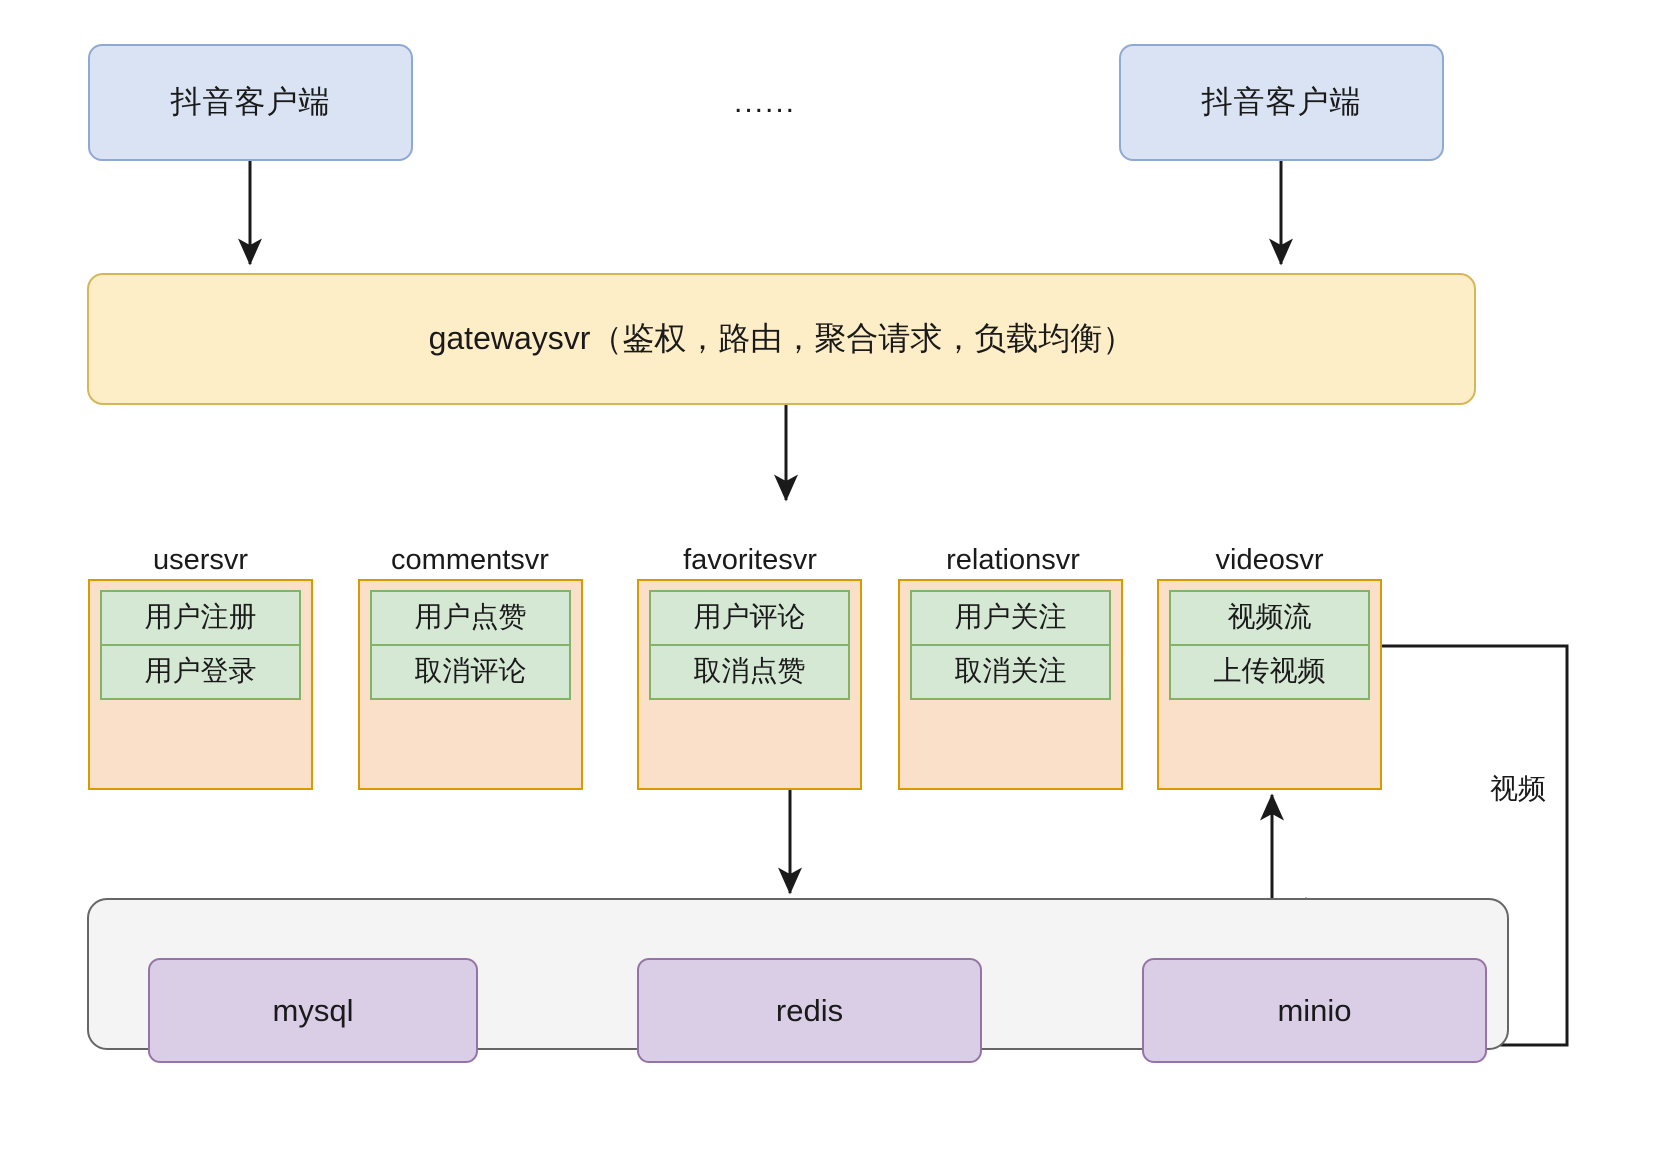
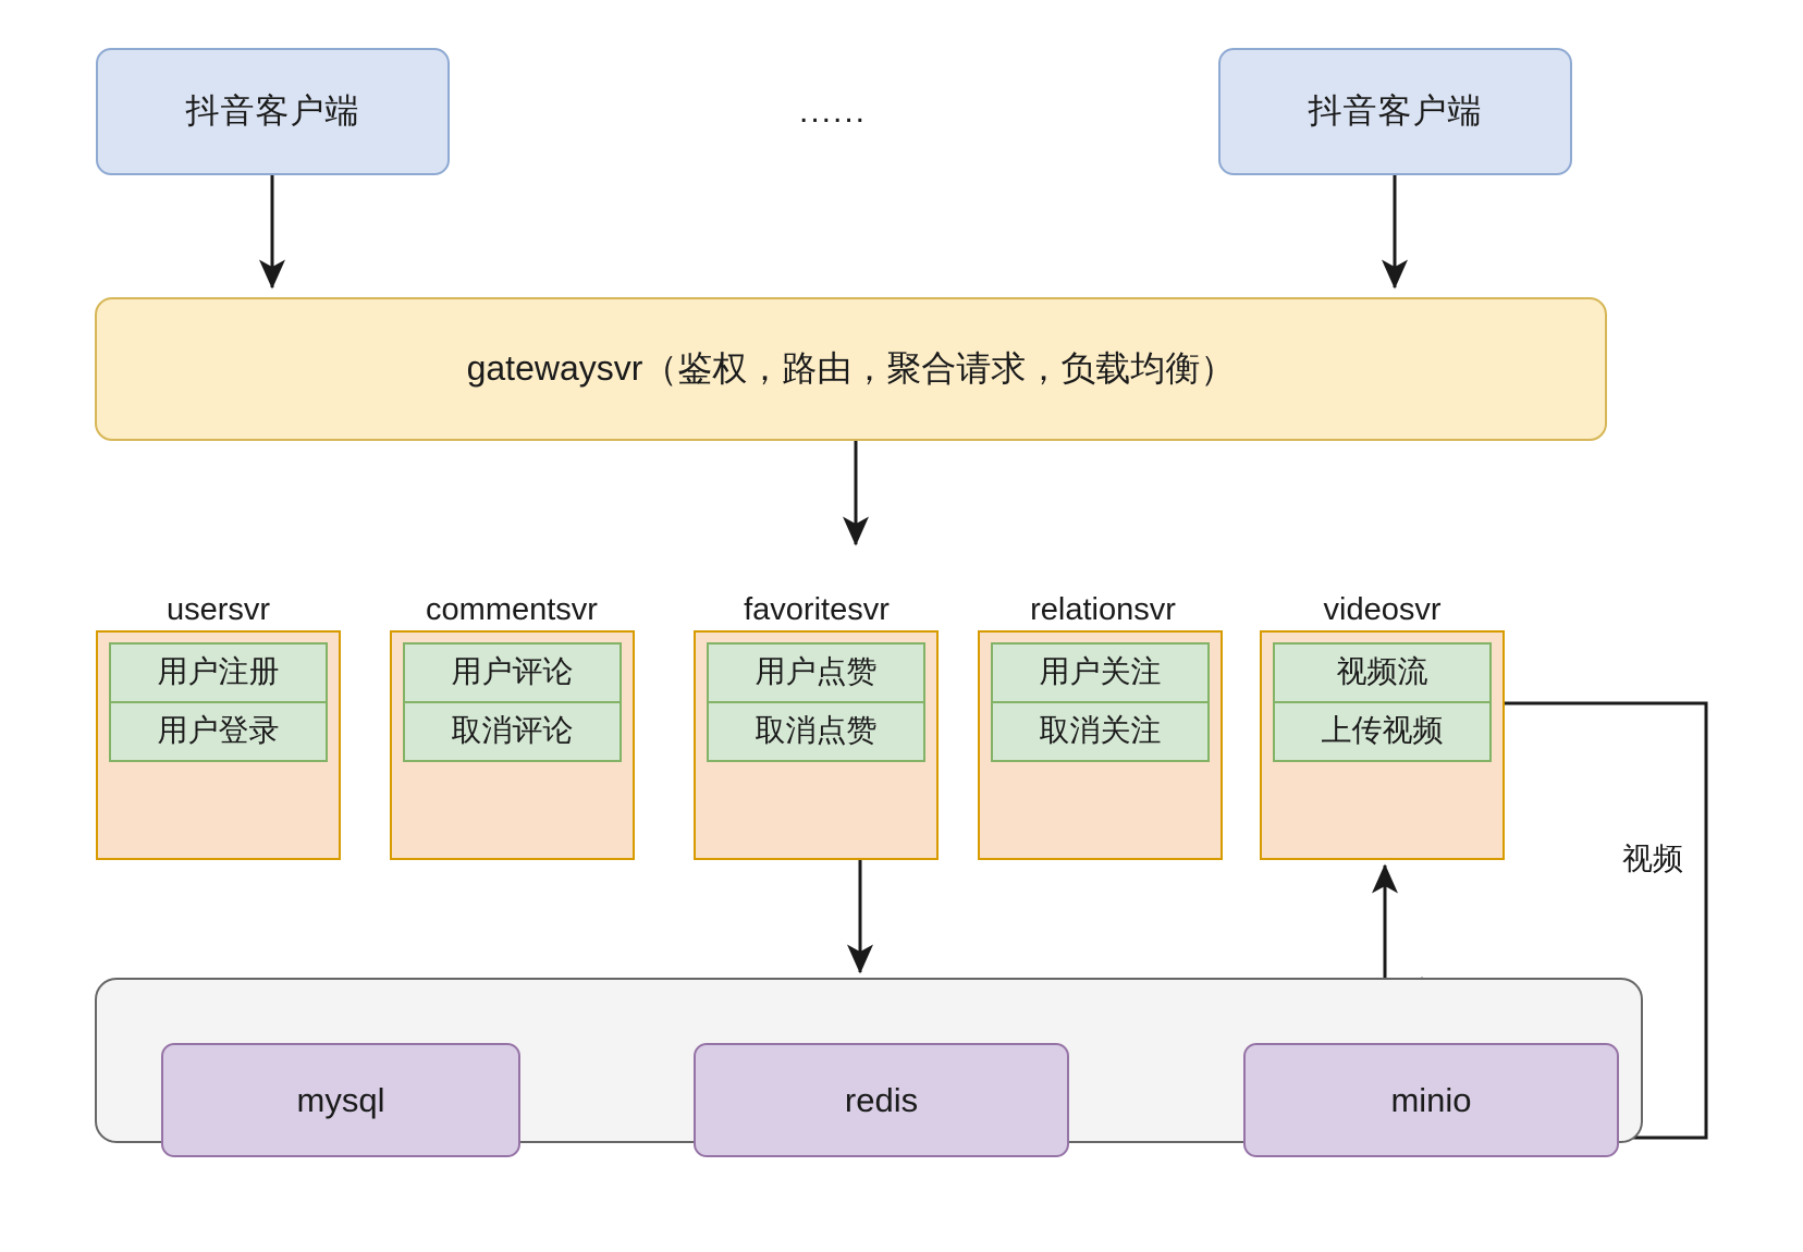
  抖音客户端
  ......
  抖音客户端
  gatewaysvr（鉴权，路由，聚合请求，负载均衡）
  usersvr
  用户注册
  用户登录
  commentsvr
- 用户点赞
+ 用户评论
  取消评论
  favoritesvr
- 用户评论
+ 用户点赞
  取消点赞
  relationsvr
  用户关注
  取消关注
  videosvr
  视频流
  上传视频
  视频
  mysql
  redis
  minio
